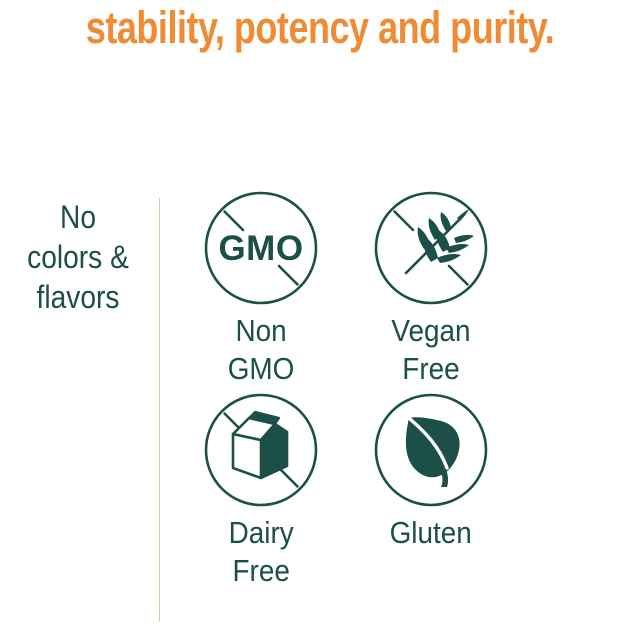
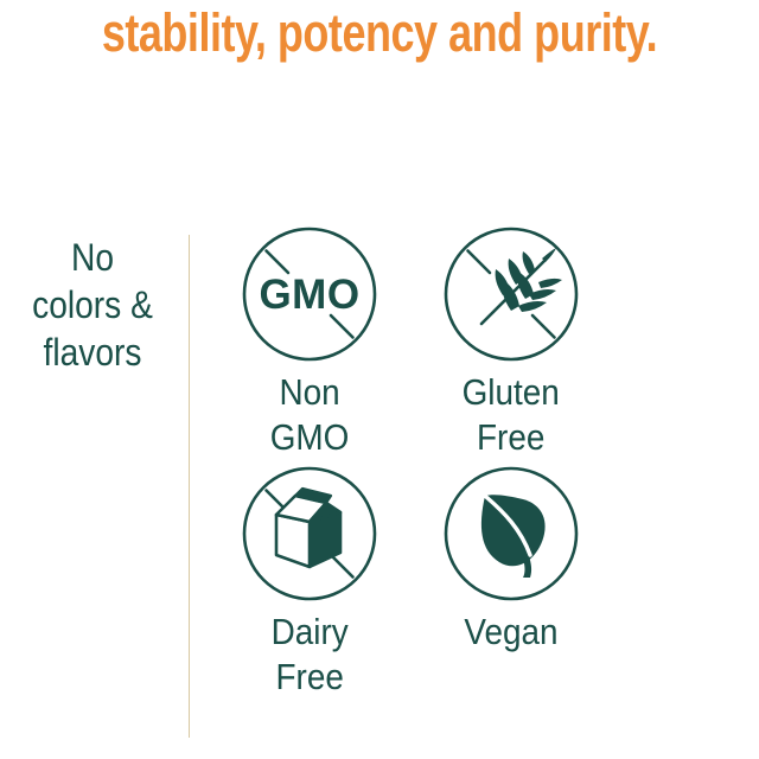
  stability, potency and purity.
  No
  colors &
  flavors
  GMO
  Non
  GMO
- Vegan
+ Gluten
  Free
  Dairy
  Free
- Gluten
+ Vegan
